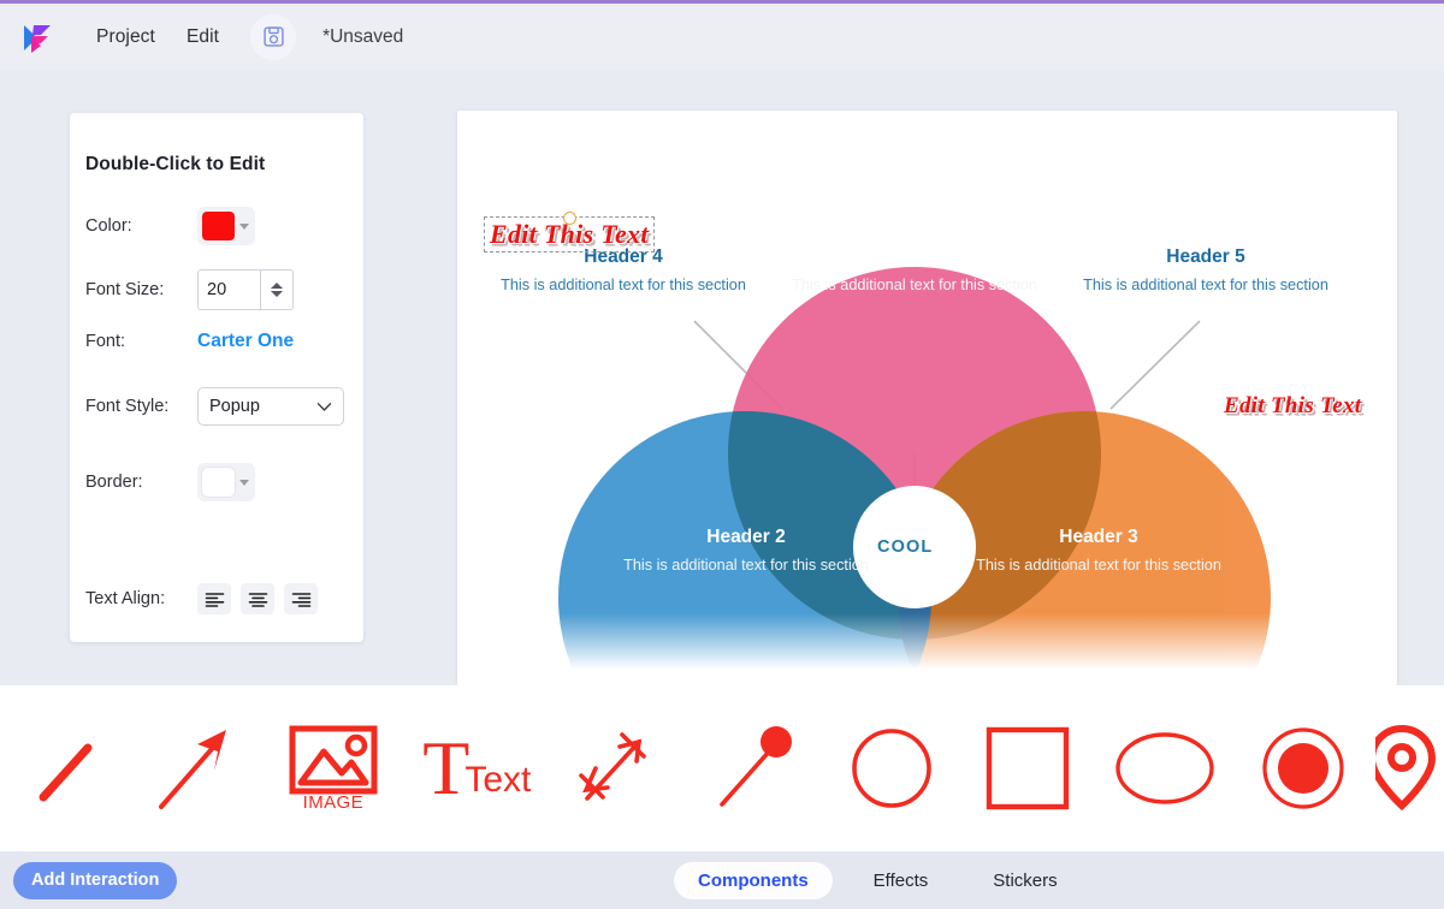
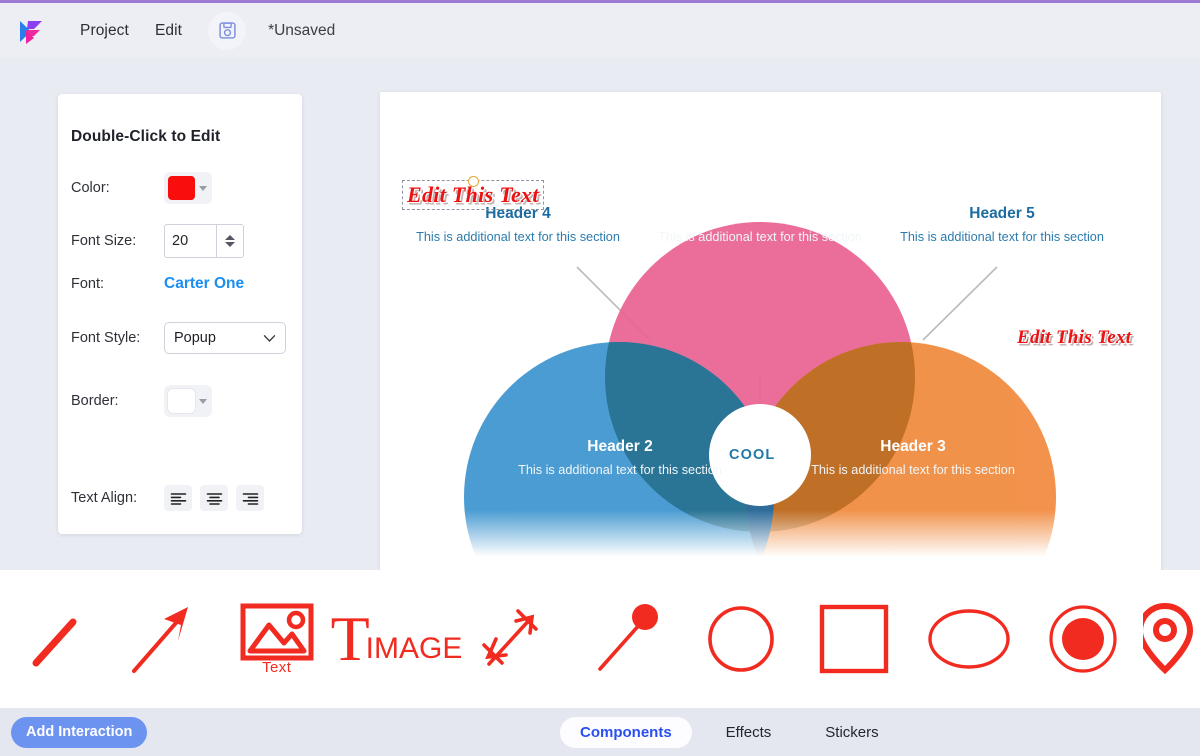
  Project
  Edit
  *Unsaved
  Double-Click to Edit
  Color:
  Font Size:
  20
  Font:
  Carter One
  Font Style:
  Popup
  Border:
  Text Align:
  Header 1
  This is additional text for this section
  Header 2
  This is additional text for this section
  Header 3
  This is additional text for this section
  Header 4
  This is additional text for this section
  Header 5
  This is additional text for this section
  COOL
  Edit This Text
  Edit This Text
- IMAGE
+ Text
  T
- Text
+ IMAGE
  Add Interaction
  Components
  Effects
  Stickers
